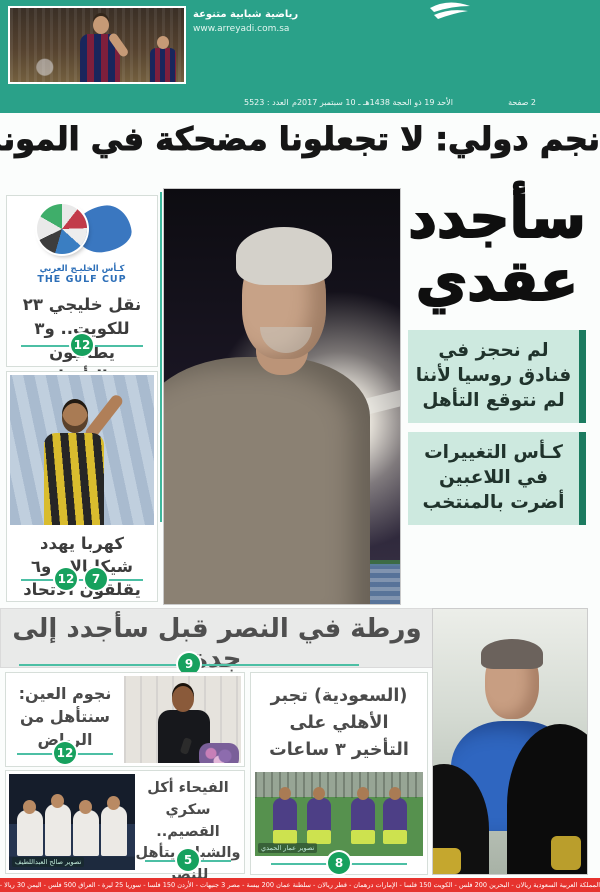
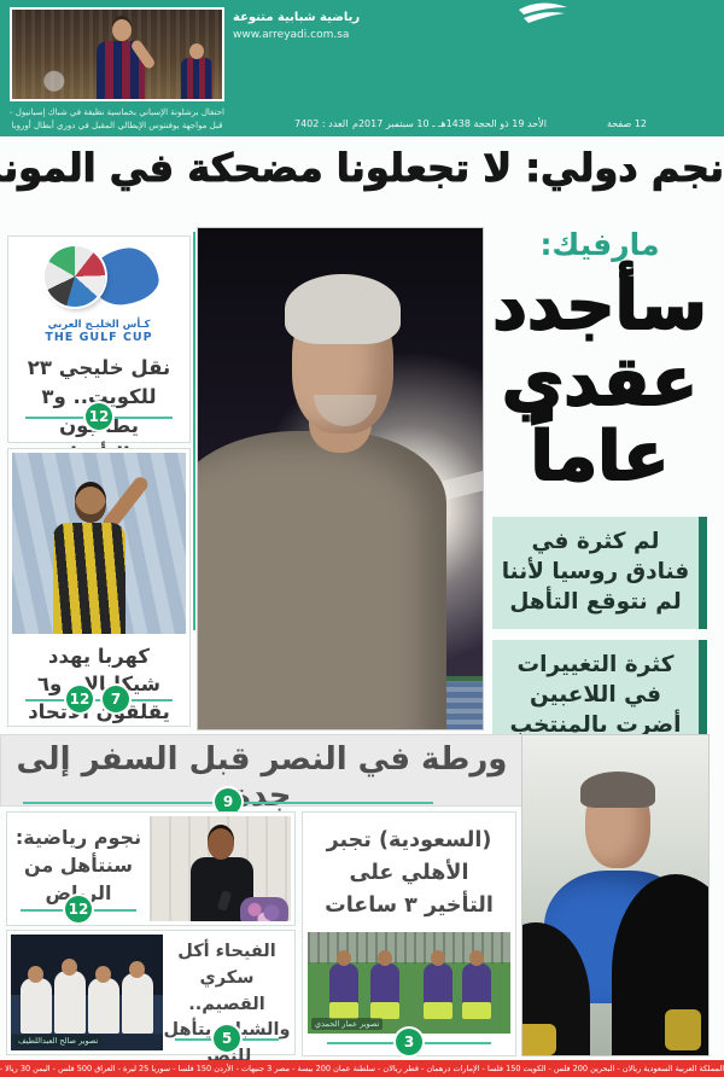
+ احتفال برشلونة الإسباني بخماسية نظيفة في شباك إسبانيول - قبل مواجهة يوفنتوس الإيطالي المقبل في دوري أبطال أوروبا
  رياضية شبابية متنوعة
  www.arreyadi.com.sa
- العدد : 5523
+ العدد : 7402
  الأحد 19 ذو الحجة 1438هـ ـ 10 سبتمبر 2017م
- 2 صفحة
+ 12 صفحة
  نجم دولي: لا تجعلونا مضحكة في المون
+ مارفيك:
  سأجدد
  عقدي
+ عاماً
- لم نحجز في فنادق روسيا لأننا لم نتوقع التأهل
+ لم كثرة في فنادق روسيا لأننا لم نتوقع التأهل
- كـأس التغييرات في اللاعبين أضرت بالمنتخب
+ كثرة التغييرات في اللاعبين أضرت بالمنتخب
  كـأس الخليـج العربي
  THE GULF CUP
  12
  كهربا يهدد شيكابالا.. و٦ يقلقون ااتحاد
  12
  7
- ورطة في النصر قبل سأجدد إلى جدة
+ ورطة في النصر قبل السفر إلى جدة
  9
- نجوم العين: سنتأهل من الرياض
+ نجوم رياضية: سنتأهل من الرياض
  12
  تصوير صالح العبداللطيف
  الفيحاء أكل سكري القصيم.. والشبا يتأهل للنصر
  5
  (السعودية) تجبر الأهلي على التأخير ٣ ساعات
  تصوير عمار الحمدي
- 8
+ 3
